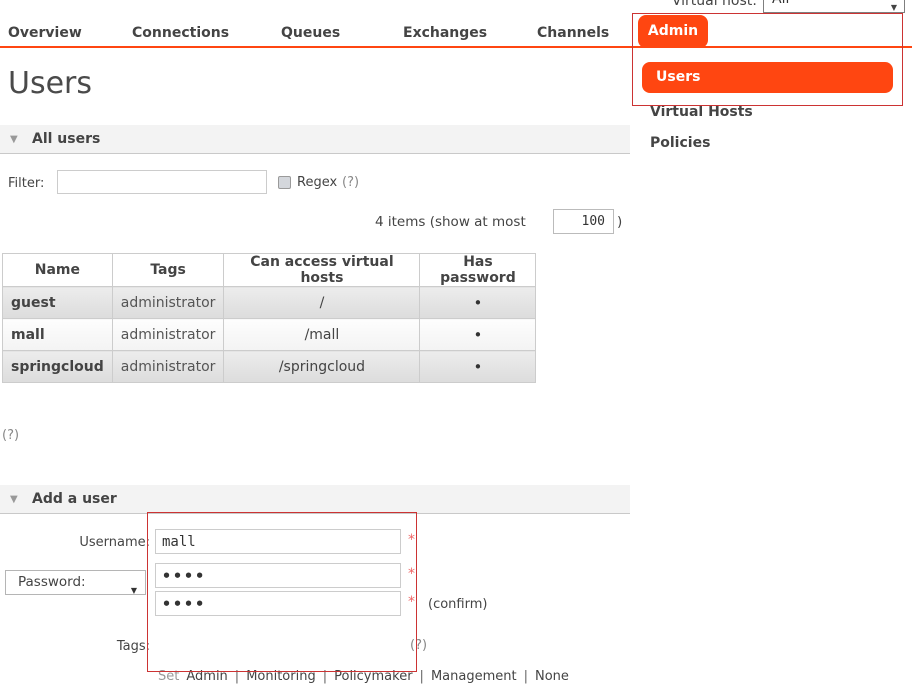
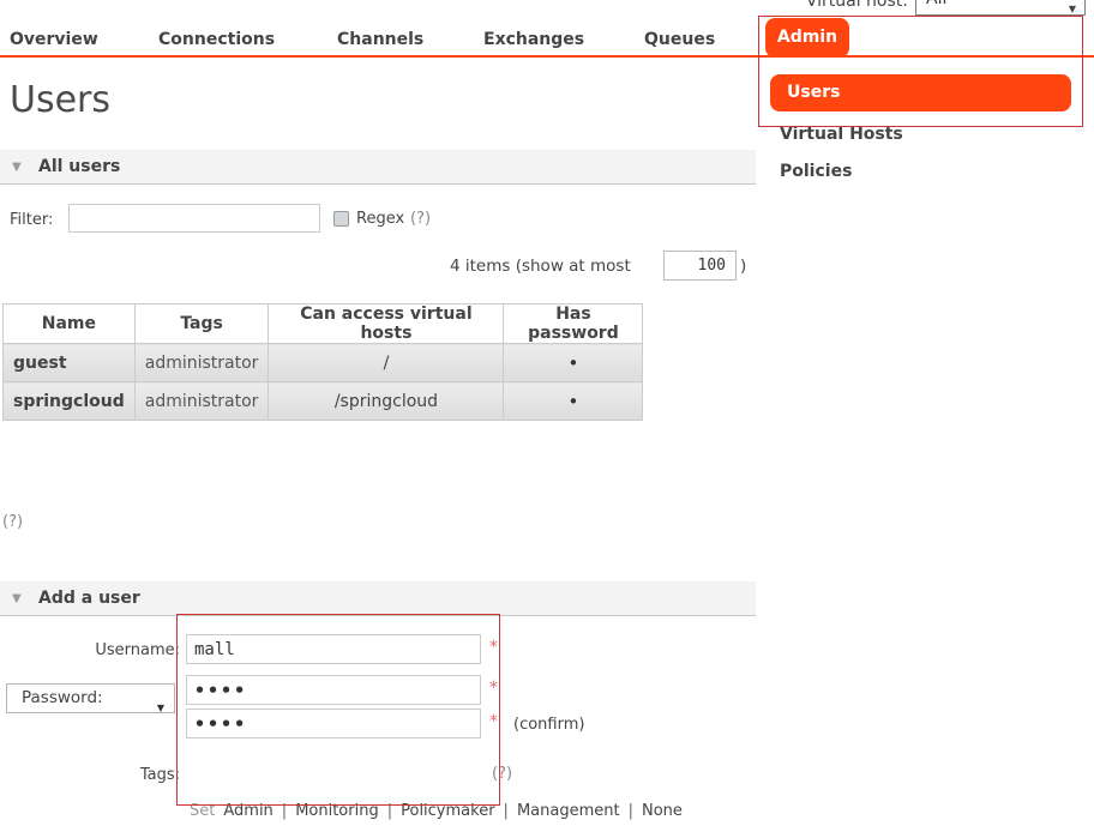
  Virtual host:
  ▼
  Overview
  Connections
- Queues
+ Channels
  Exchanges
- Channels
+ Queues
  Admin
  Users
  Virtual Hosts
  Policies
  Users
  ▼
  All users
  Filter:
  Regex
  (?)
  4 items (show at most
  100
  )
  Name	Tags	Can access virtual hosts	Has password
  guest	administrator	/	•
- mall	administrator	/mall	•
  springcloud	administrator	/springcloud	•
  (?)
  ▼
  Add a user
  Username:
  mall
  *
  Password:
  ▼
  ••••
  *
  ••••
  *
  (confirm)
  Tags:
  (?)
  Set
  Admin
  |
  Monitoring
  |
  Policymaker
  |
  Management
  |
  None
